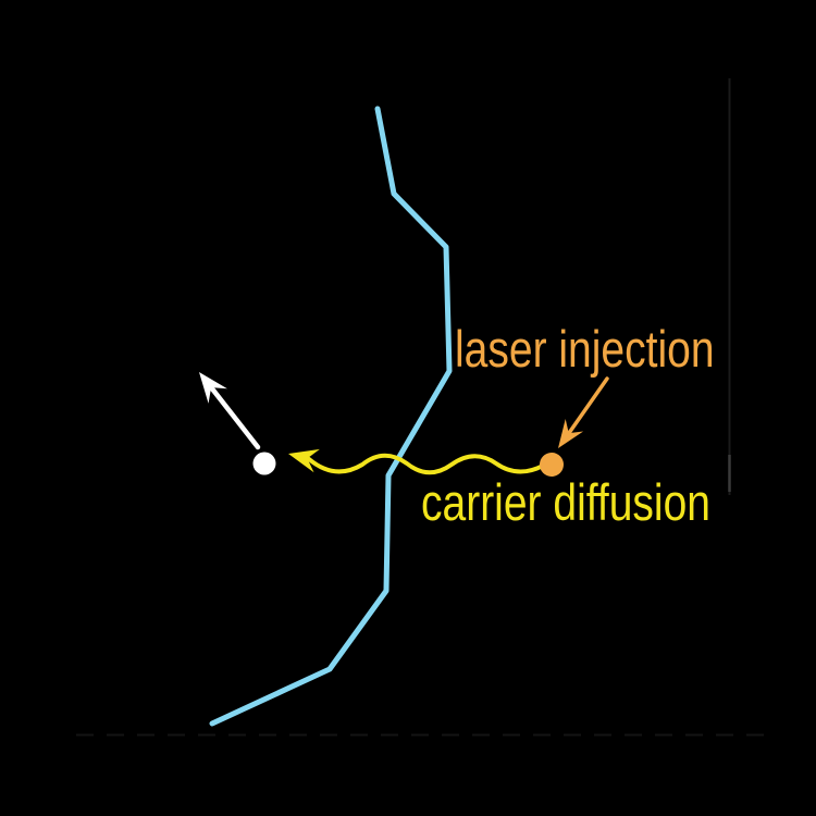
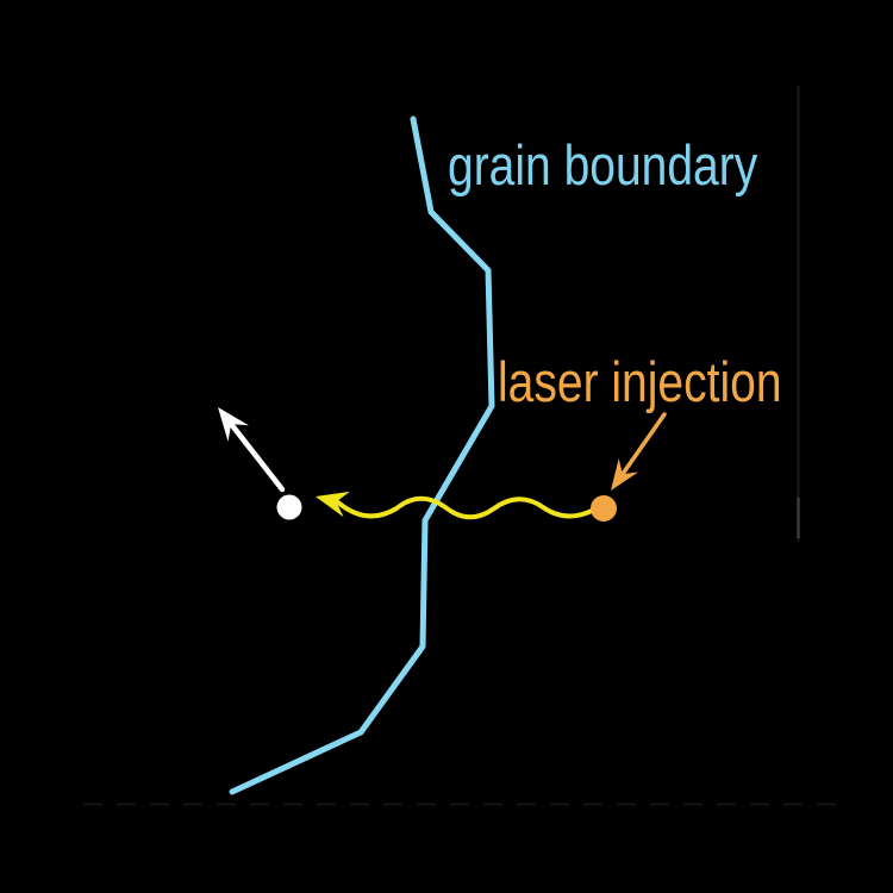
+ grain boundary
  laser injection
- carrier diffusion
